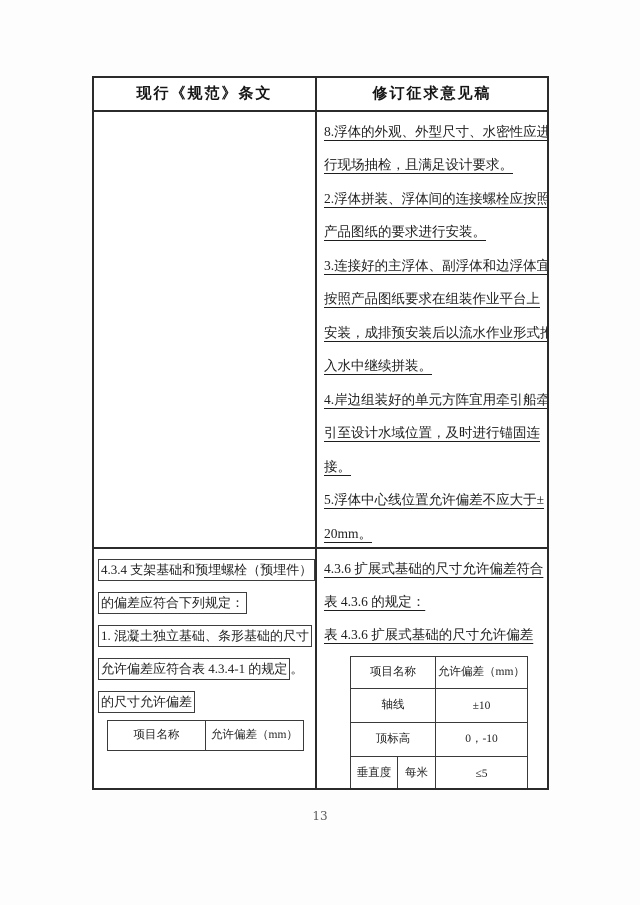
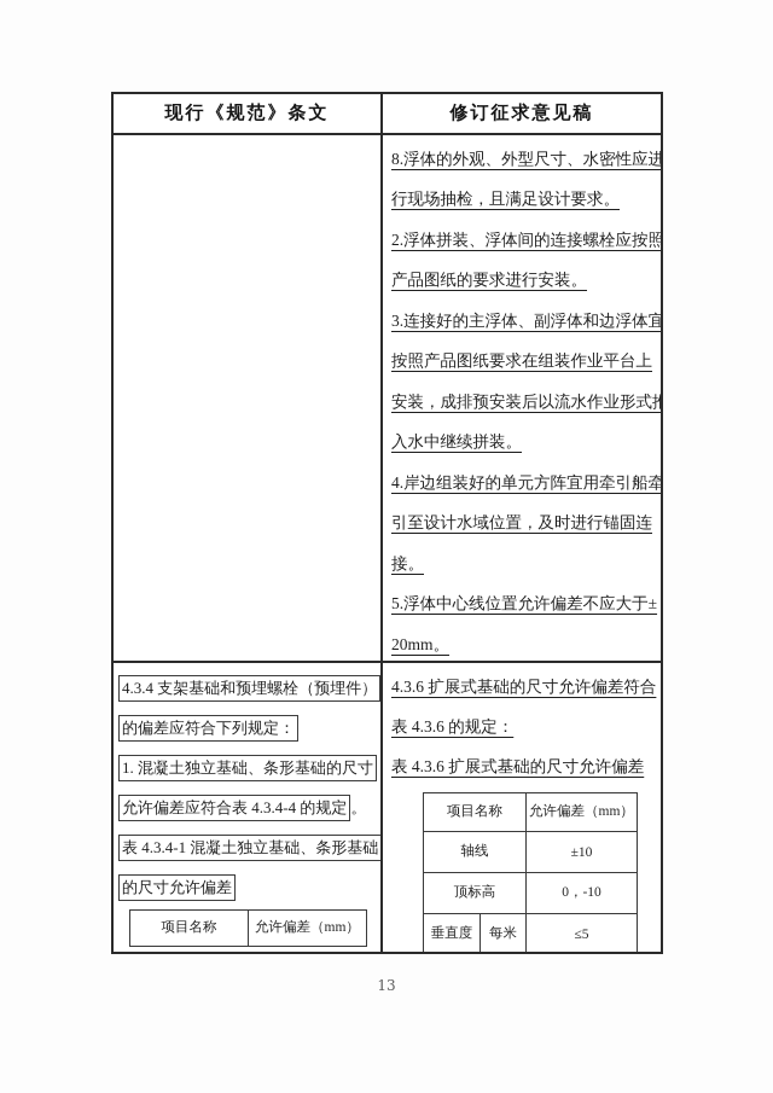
  现行《规范》条文
  修订征求意见稿
  8.浮体的外观、外型尺寸、水密性应进
  行现场抽检，且满足设计要求。
  2.浮体拼装、浮体间的连接螺栓应按照
  产品图纸的要求进行安装。
  3.连接好的主浮体、副浮体和边浮体宜
  按照产品图纸要求在组装作业平台上
  安装，成排预安装后以流水作业形式推
  入水中继续拼装。
  4.岸边组装好的单元方阵宜用牵引船牵
  引至设计水域位置，及时进行锚固连
  接。
  5.浮体中心线位置允许偏差不应大于±
  20mm。
  4.3.4 支架基础和预埋螺栓（预埋件）
  的偏差应符合下列规定：
  1. 混凝土独立基础、条形基础的尺寸
- 允许偏差应符合表 4.3.4-1 的规定
+ 允许偏差应符合表 4.3.4-4 的规定
  。
+ 表 4.3.4-1 混凝土独立基础、条形基础
  的尺寸允许偏差
  项目名称	允许偏差（mm）
  4.3.6 扩展式基础的尺寸允许偏差符合
  表 4.3.6 的规定：
  表 4.3.6 扩展式基础的尺寸允许偏差
  项目名称	允许偏差（mm）
  轴线	±10
  顶标高	0，-10
  垂直度	每米	≤5
  13
